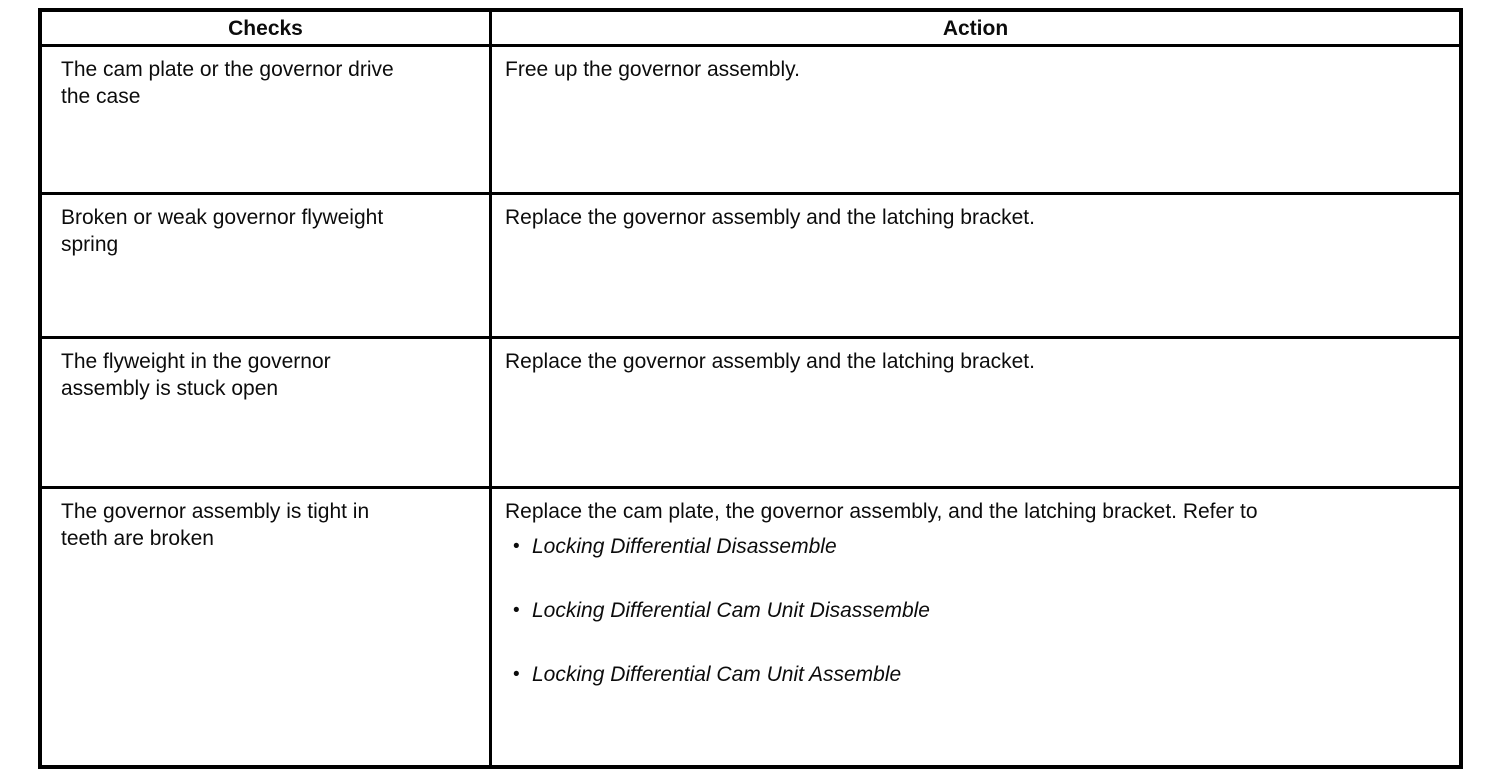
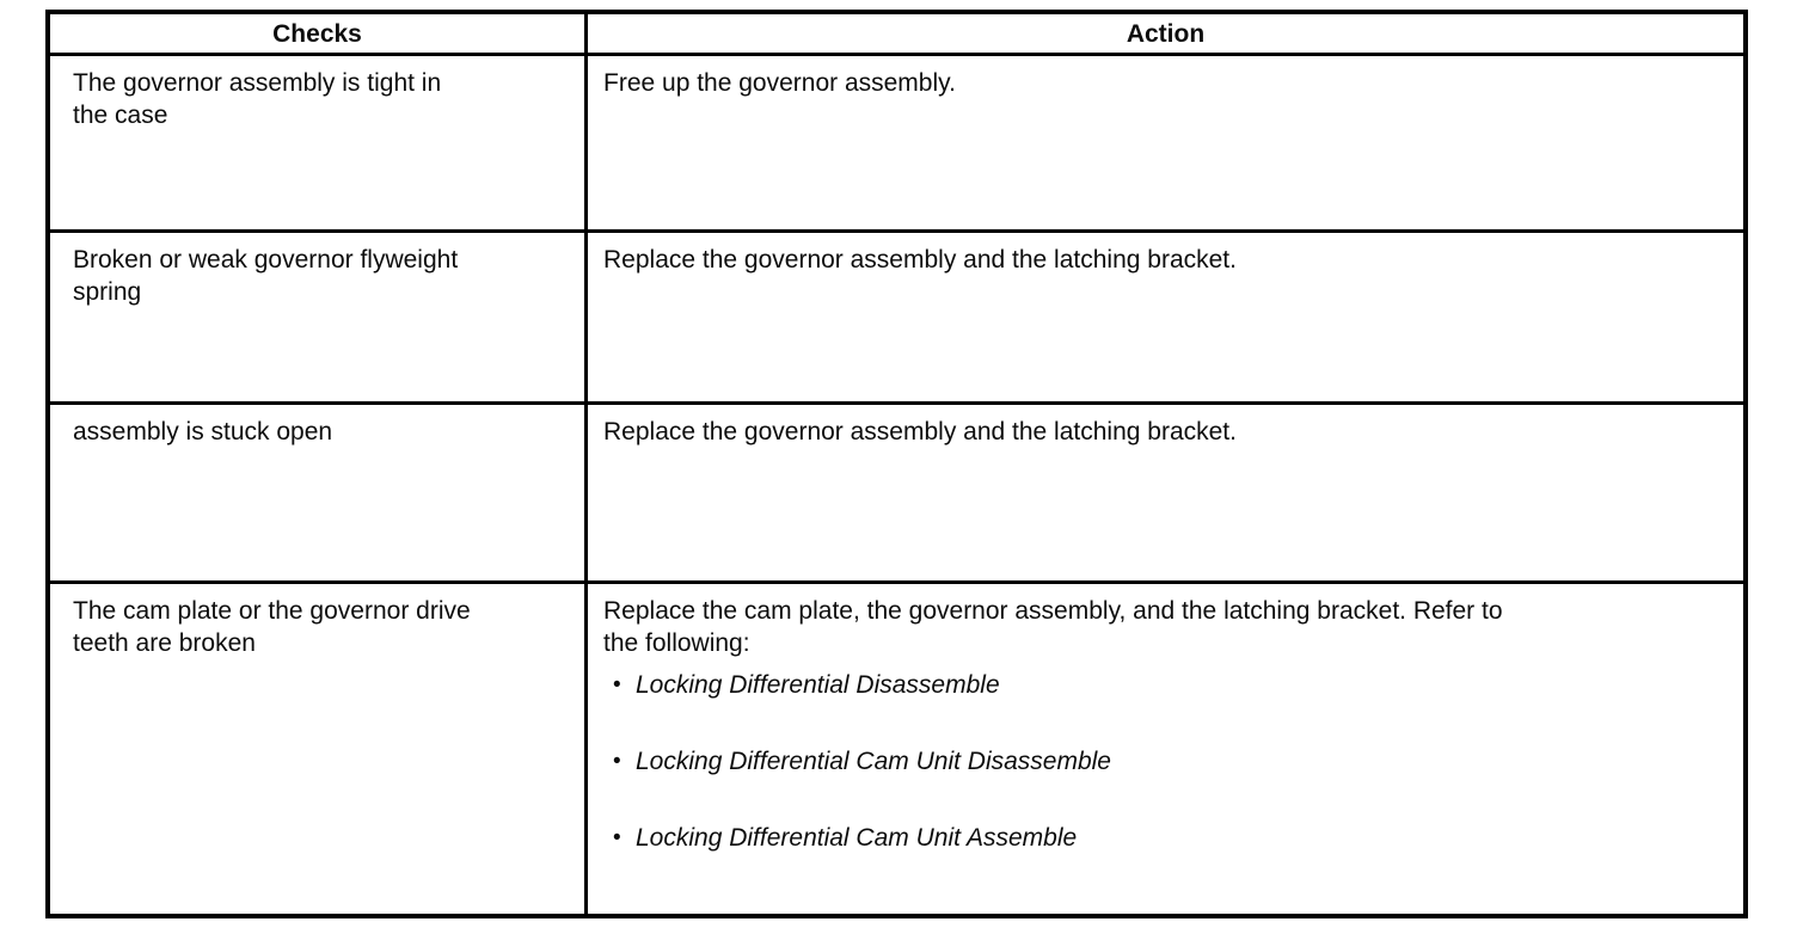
  Checks
  Action
- The cam plate or the governor drive
+ The governor assembly is tight in
  the case
  Free up the governor assembly.
  Broken or weak governor flyweight
  spring
  Replace the governor assembly and the latching bracket.
- The flyweight in the governor
  assembly is stuck open
  Replace the governor assembly and the latching bracket.
- The governor assembly is tight in
+ The cam plate or the governor drive
  teeth are broken
  Replace the cam plate, the governor assembly, and the latching bracket. Refer to
+ the following:
  •
  Locking Differential Disassemble
  •
  Locking Differential Cam Unit Disassemble
  •
  Locking Differential Cam Unit Assemble
